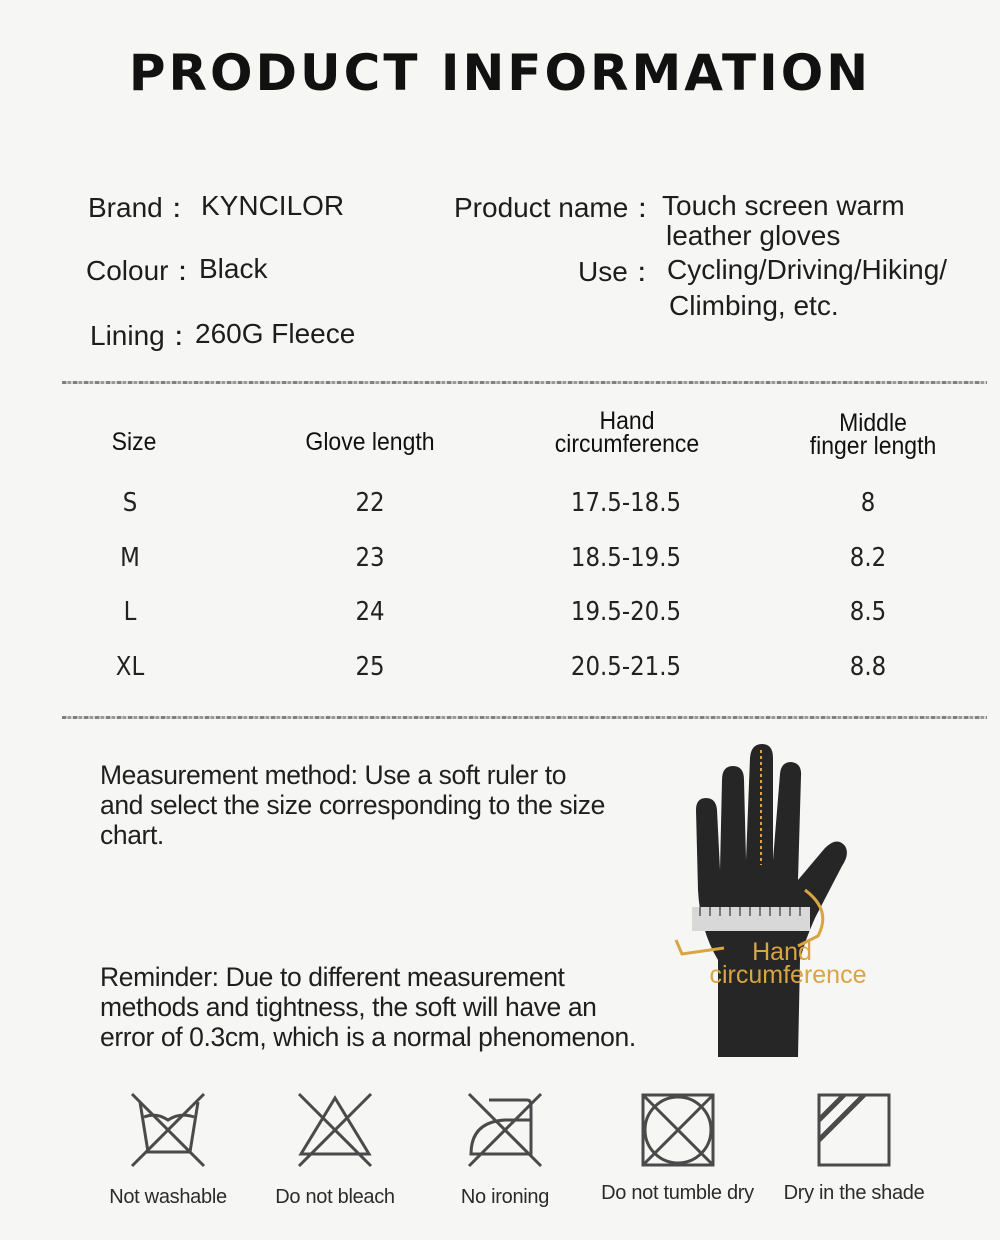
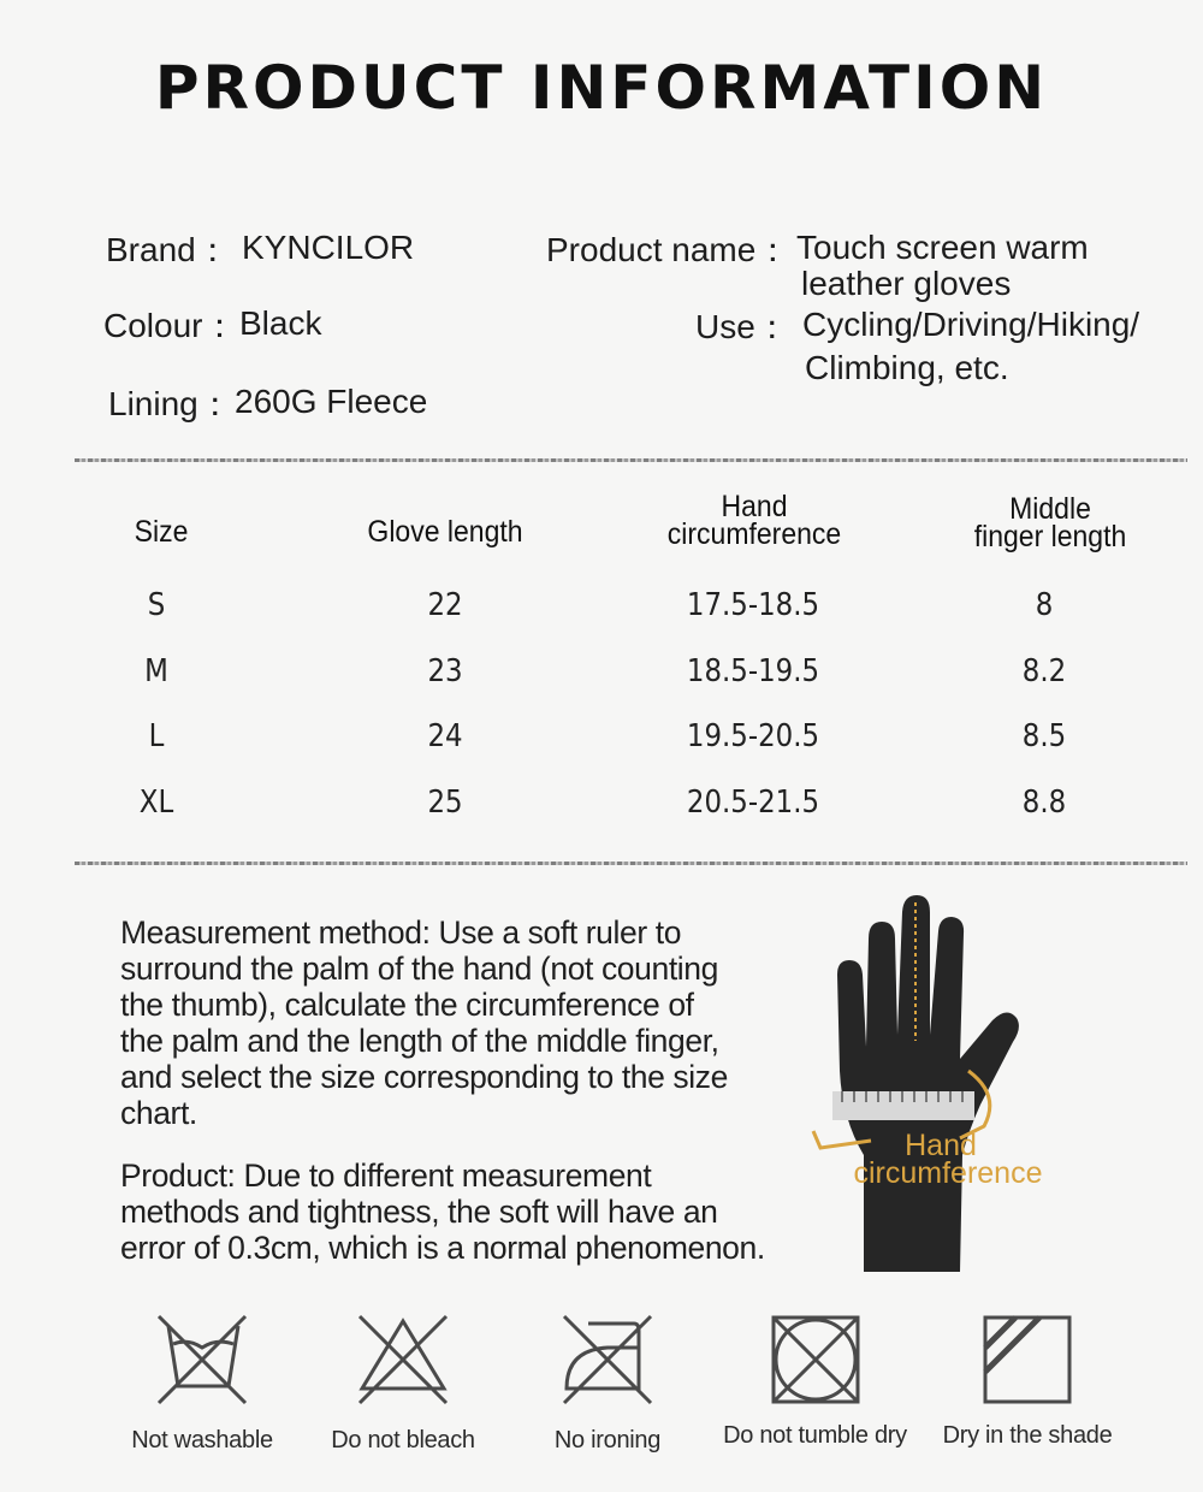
  PRODUCT INFORMATION
  Brand：
  KYNCILOR
  Colour：
  Black
  Lining：
  260G Fleece
  Product name：
  Touch screen warm
  leather gloves
  Use：
  Cycling/Driving/Hiking/
  Climbing, etc.
  Size
  Glove length
  Hand
  circumference
  Middle
  finger length
  S
  22
  17.5-18.5
  8
  M
  23
  18.5-19.5
  8.2
  L
  24
  19.5-20.5
  8.5
  XL
  25
  20.5-21.5
  8.8
  Measurement method: Use a soft ruler to
+ surround the palm of the hand (not counting
+ the thumb), calculate the circumference of
+ the palm and the length of the middle finger,
  and select the size corresponding to the size
  chart.
- Reminder: Due to different measurement
+ Product: Due to different measurement
  methods and tightness, the soft will have an
  error of 0.3cm, which is a normal phenomenon.
  Hand
  circumference
  Not washable
  Do not bleach
  No ironing
  Do not tumble dry
  Dry in the shade
